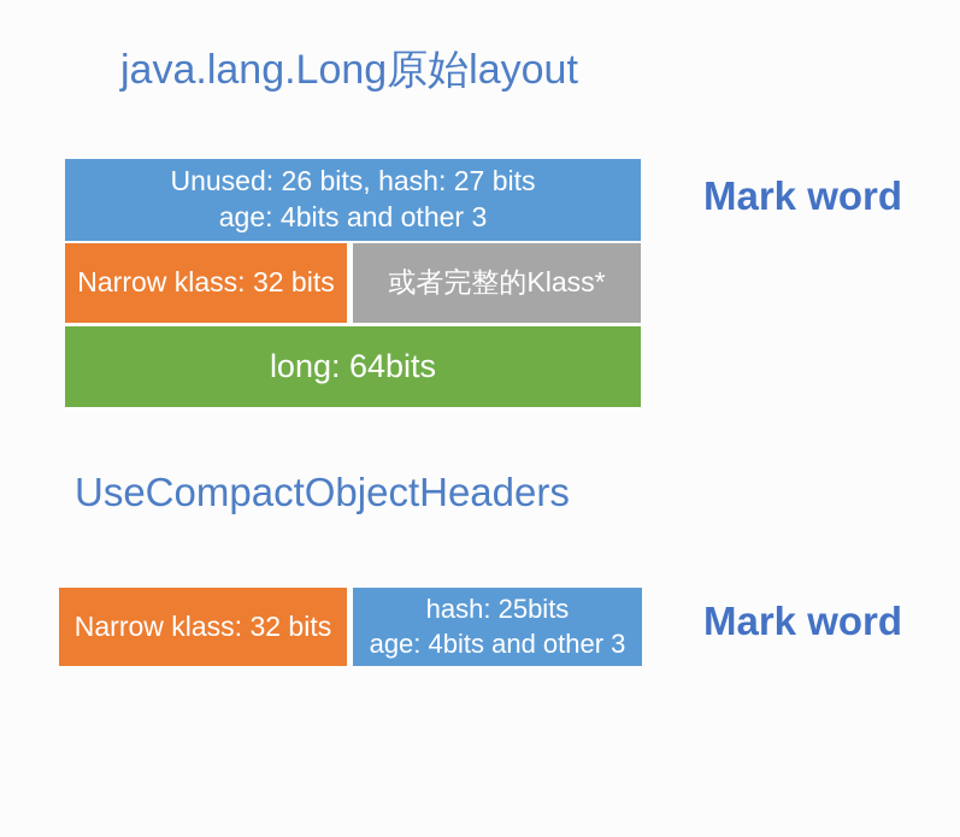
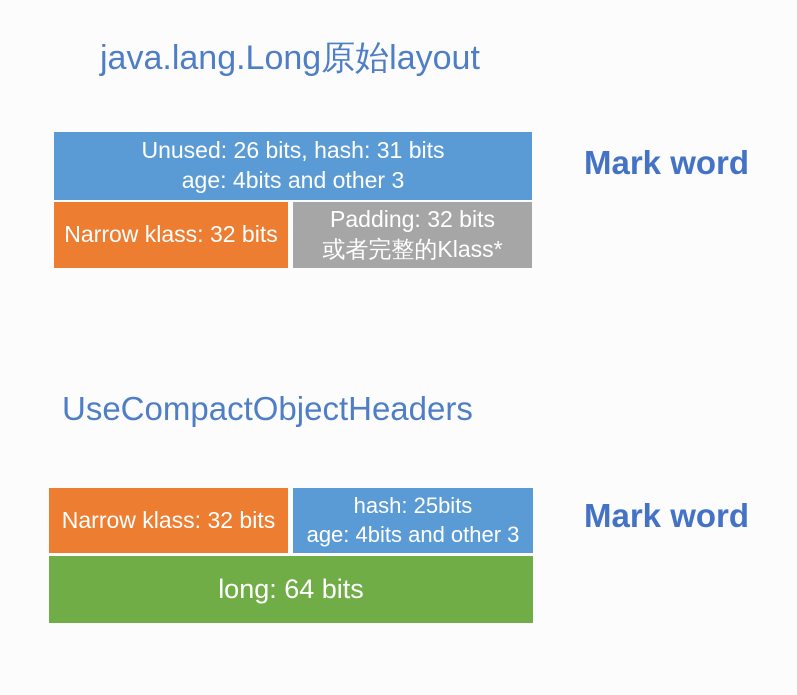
  java.lang.Long原始layout
- Unused: 26 bits, hash: 27 bits
+ Unused: 26 bits, hash: 31 bits
  age: 4bits and other 3
  Narrow klass: 32 bits
+ Padding: 32 bits
  或者完整的Klass*
- long: 64bits
  Mark word
  UseCompactObjectHeaders
  Narrow klass: 32 bits
  hash: 25bits
  age: 4bits and other 3
+ long: 64 bits
  Mark word
